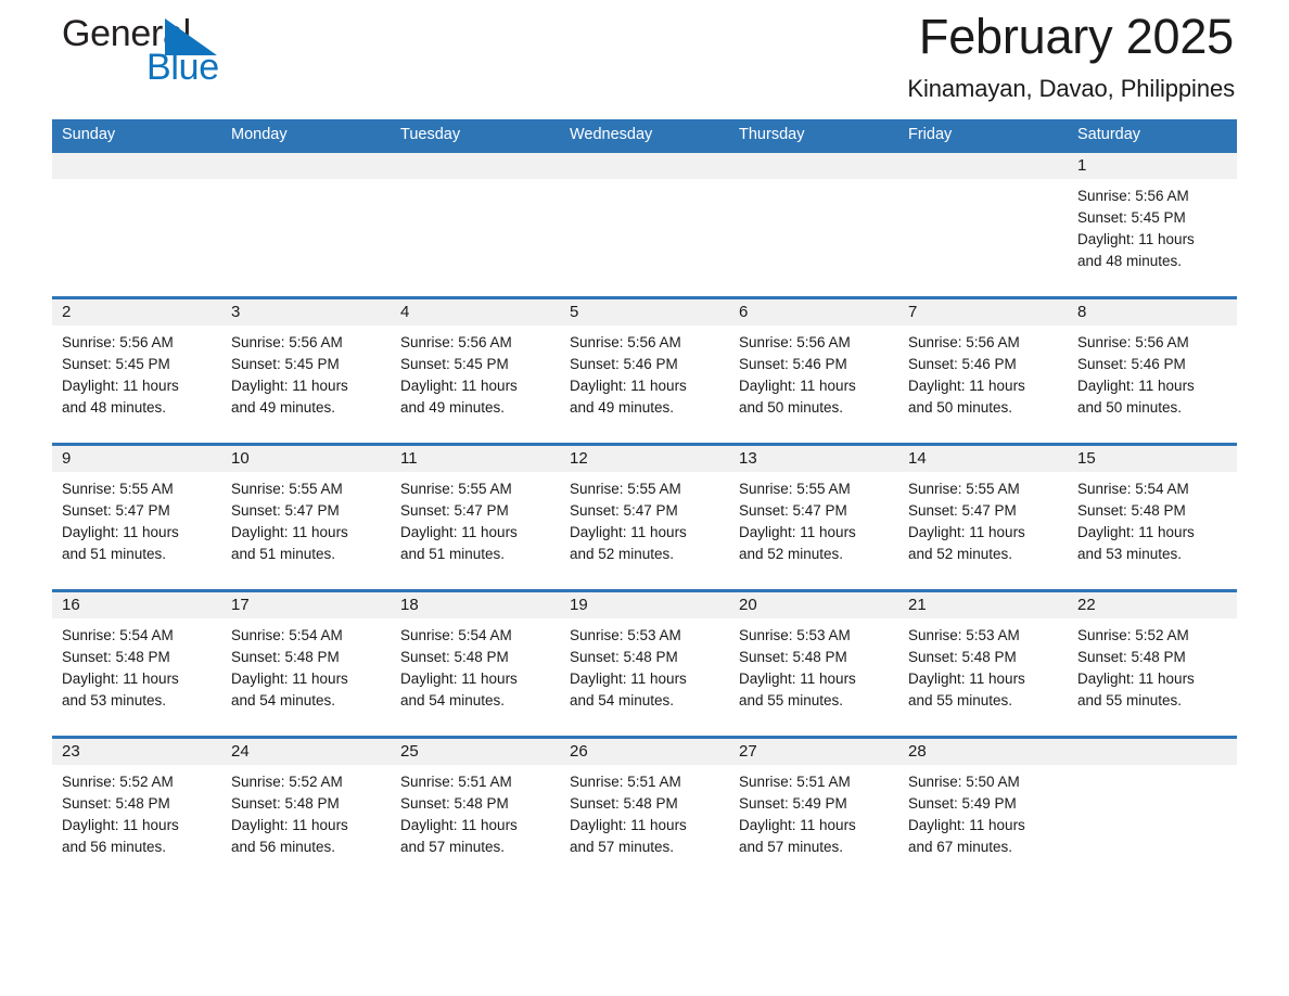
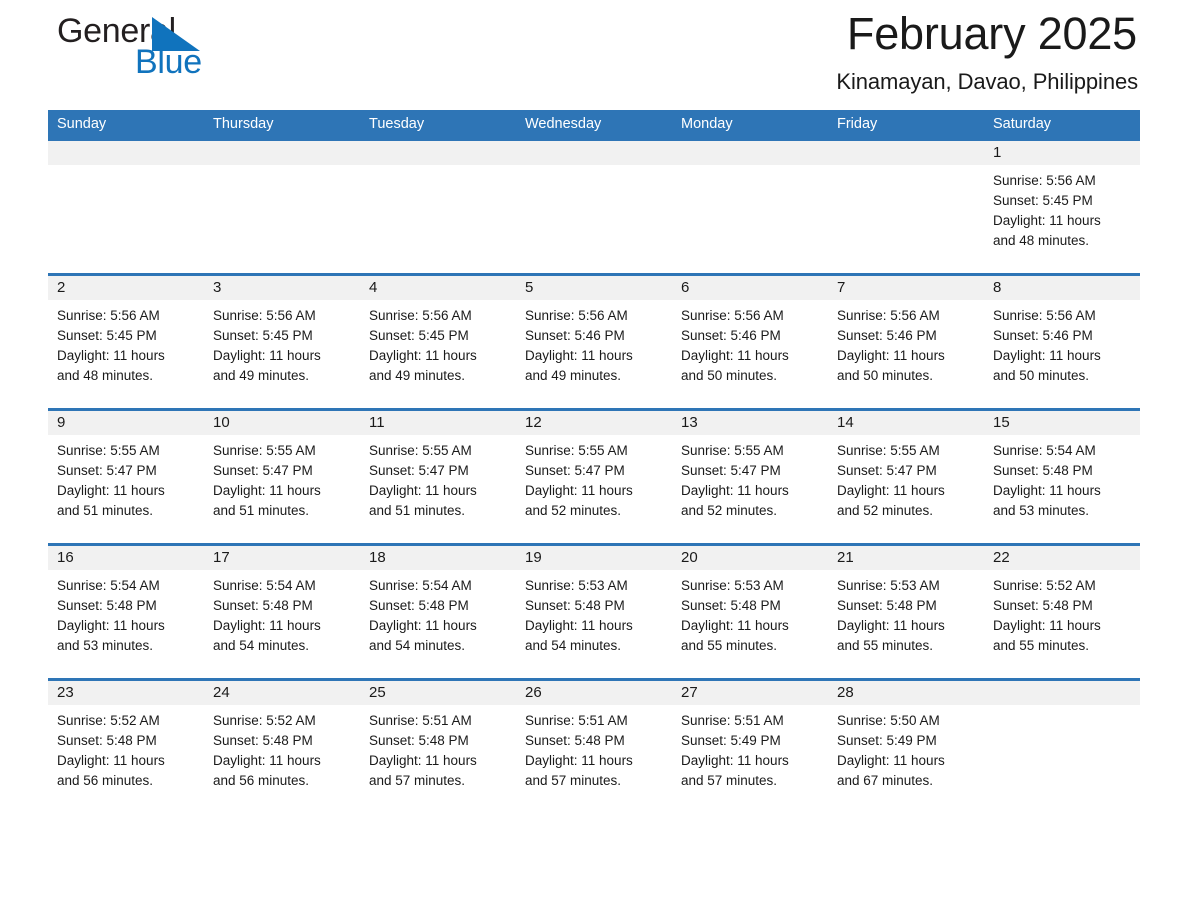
  Generl
  Blue
  February 2025
  Kinamayan, Davao, Philippines
  Sunday
- Monday
+ Thursday
  Tuesday
  Wednesday
- Thursday
+ Monday
  Friday
  Saturday
  1
  Sunrise: 5:56 AM
  Sunset: 5:45 PM
  Daylight: 11 hours
  and 48 minutes.
  2
  Sunrise: 5:56 AM
  Sunset: 5:45 PM
  Daylight: 11 hours
  and 48 minutes.
  3
  Sunrise: 5:56 AM
  Sunset: 5:45 PM
  Daylight: 11 hours
  and 49 minutes.
  4
  Sunrise: 5:56 AM
  Sunset: 5:45 PM
  Daylight: 11 hours
  and 49 minutes.
  5
  Sunrise: 5:56 AM
  Sunset: 5:46 PM
  Daylight: 11 hours
  and 49 minutes.
  6
  Sunrise: 5:56 AM
  Sunset: 5:46 PM
  Daylight: 11 hours
  and 50 minutes.
  7
  Sunrise: 5:56 AM
  Sunset: 5:46 PM
  Daylight: 11 hours
  and 50 minutes.
  8
  Sunrise: 5:56 AM
  Sunset: 5:46 PM
  Daylight: 11 hours
  and 50 minutes.
  9
  Sunrise: 5:55 AM
  Sunset: 5:47 PM
  Daylight: 11 hours
  and 51 minutes.
  10
  Sunrise: 5:55 AM
  Sunset: 5:47 PM
  Daylight: 11 hours
  and 51 minutes.
  11
  Sunrise: 5:55 AM
  Sunset: 5:47 PM
  Daylight: 11 hours
  and 51 minutes.
  12
  Sunrise: 5:55 AM
  Sunset: 5:47 PM
  Daylight: 11 hours
  and 52 minutes.
  13
  Sunrise: 5:55 AM
  Sunset: 5:47 PM
  Daylight: 11 hours
  and 52 minutes.
  14
  Sunrise: 5:55 AM
  Sunset: 5:47 PM
  Daylight: 11 hours
  and 52 minutes.
  15
  Sunrise: 5:54 AM
  Sunset: 5:48 PM
  Daylight: 11 hours
  and 53 minutes.
  16
  Sunrise: 5:54 AM
  Sunset: 5:48 PM
  Daylight: 11 hours
  and 53 minutes.
  17
  Sunrise: 5:54 AM
  Sunset: 5:48 PM
  Daylight: 11 hours
  and 54 minutes.
  18
  Sunrise: 5:54 AM
  Sunset: 5:48 PM
  Daylight: 11 hours
  and 54 minutes.
  19
  Sunrise: 5:53 AM
  Sunset: 5:48 PM
  Daylight: 11 hours
  and 54 minutes.
  20
  Sunrise: 5:53 AM
  Sunset: 5:48 PM
  Daylight: 11 hours
  and 55 minutes.
  21
  Sunrise: 5:53 AM
  Sunset: 5:48 PM
  Daylight: 11 hours
  and 55 minutes.
  22
  Sunrise: 5:52 AM
  Sunset: 5:48 PM
  Daylight: 11 hours
  and 55 minutes.
  23
  Sunrise: 5:52 AM
  Sunset: 5:48 PM
  Daylight: 11 hours
  and 56 minutes.
  24
  Sunrise: 5:52 AM
  Sunset: 5:48 PM
  Daylight: 11 hours
  and 56 minutes.
  25
  Sunrise: 5:51 AM
  Sunset: 5:48 PM
  Daylight: 11 hours
  and 57 minutes.
  26
  Sunrise: 5:51 AM
  Sunset: 5:48 PM
  Daylight: 11 hours
  and 57 minutes.
  27
  Sunrise: 5:51 AM
  Sunset: 5:49 PM
  Daylight: 11 hours
  and 57 minutes.
  28
  Sunrise: 5:50 AM
  Sunset: 5:49 PM
  Daylight: 11 hours
  and 67 minutes.
